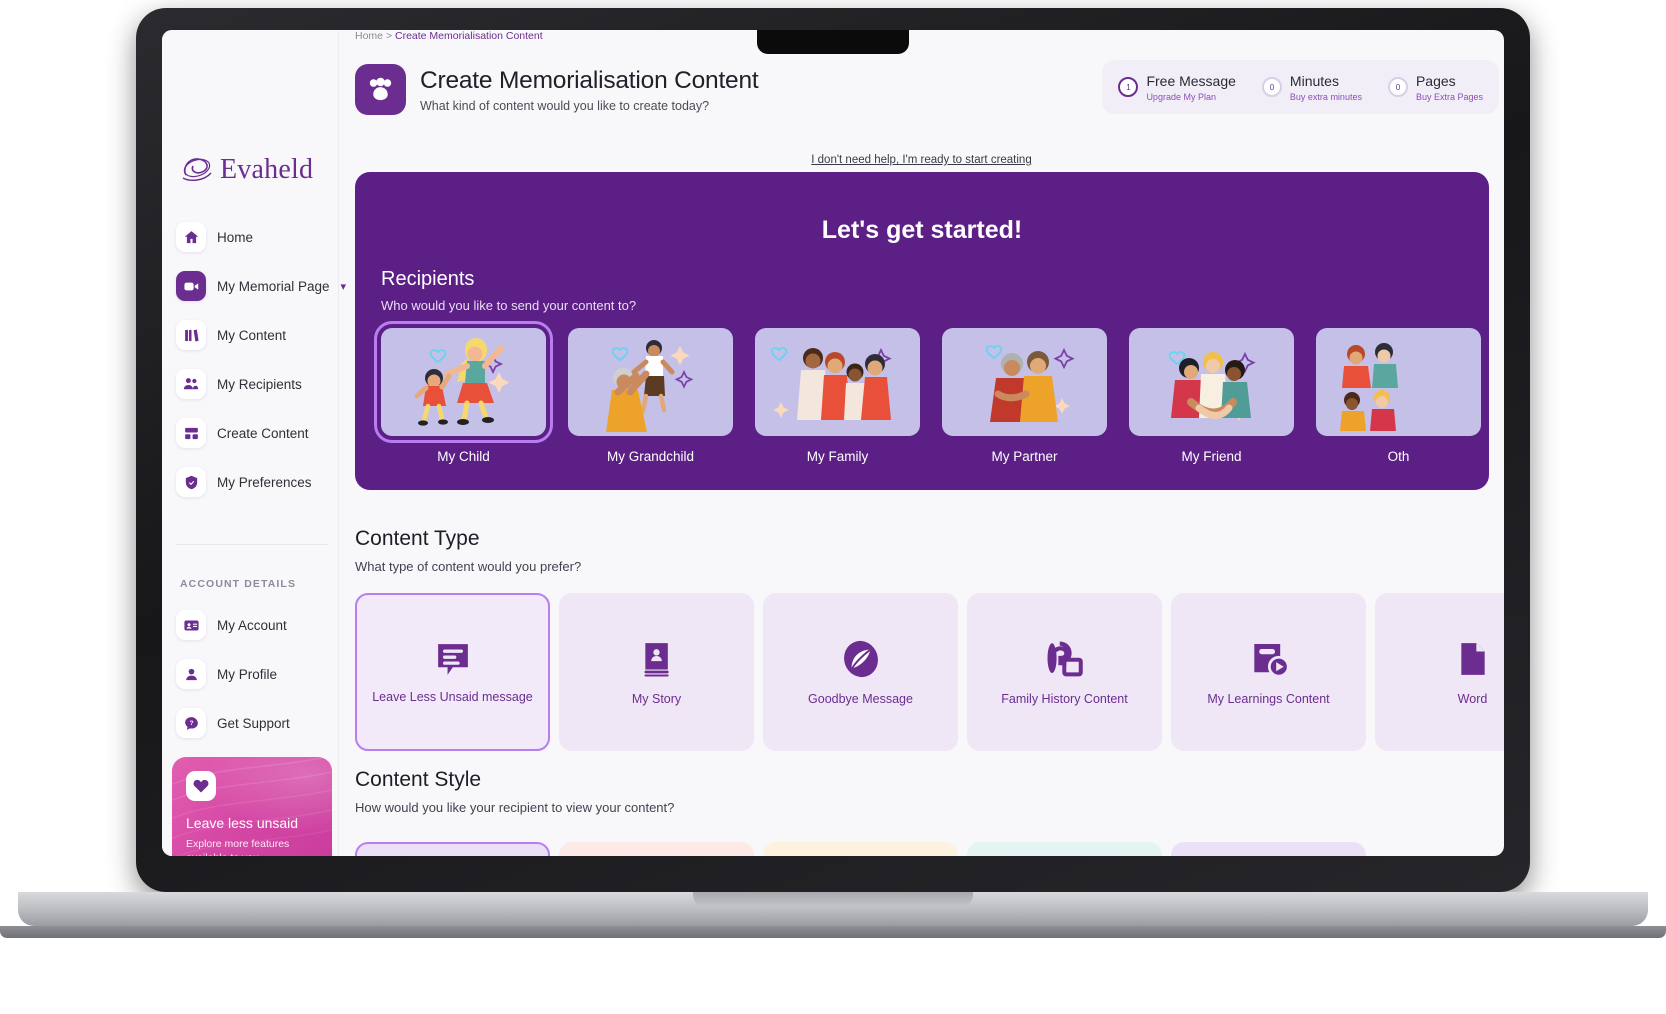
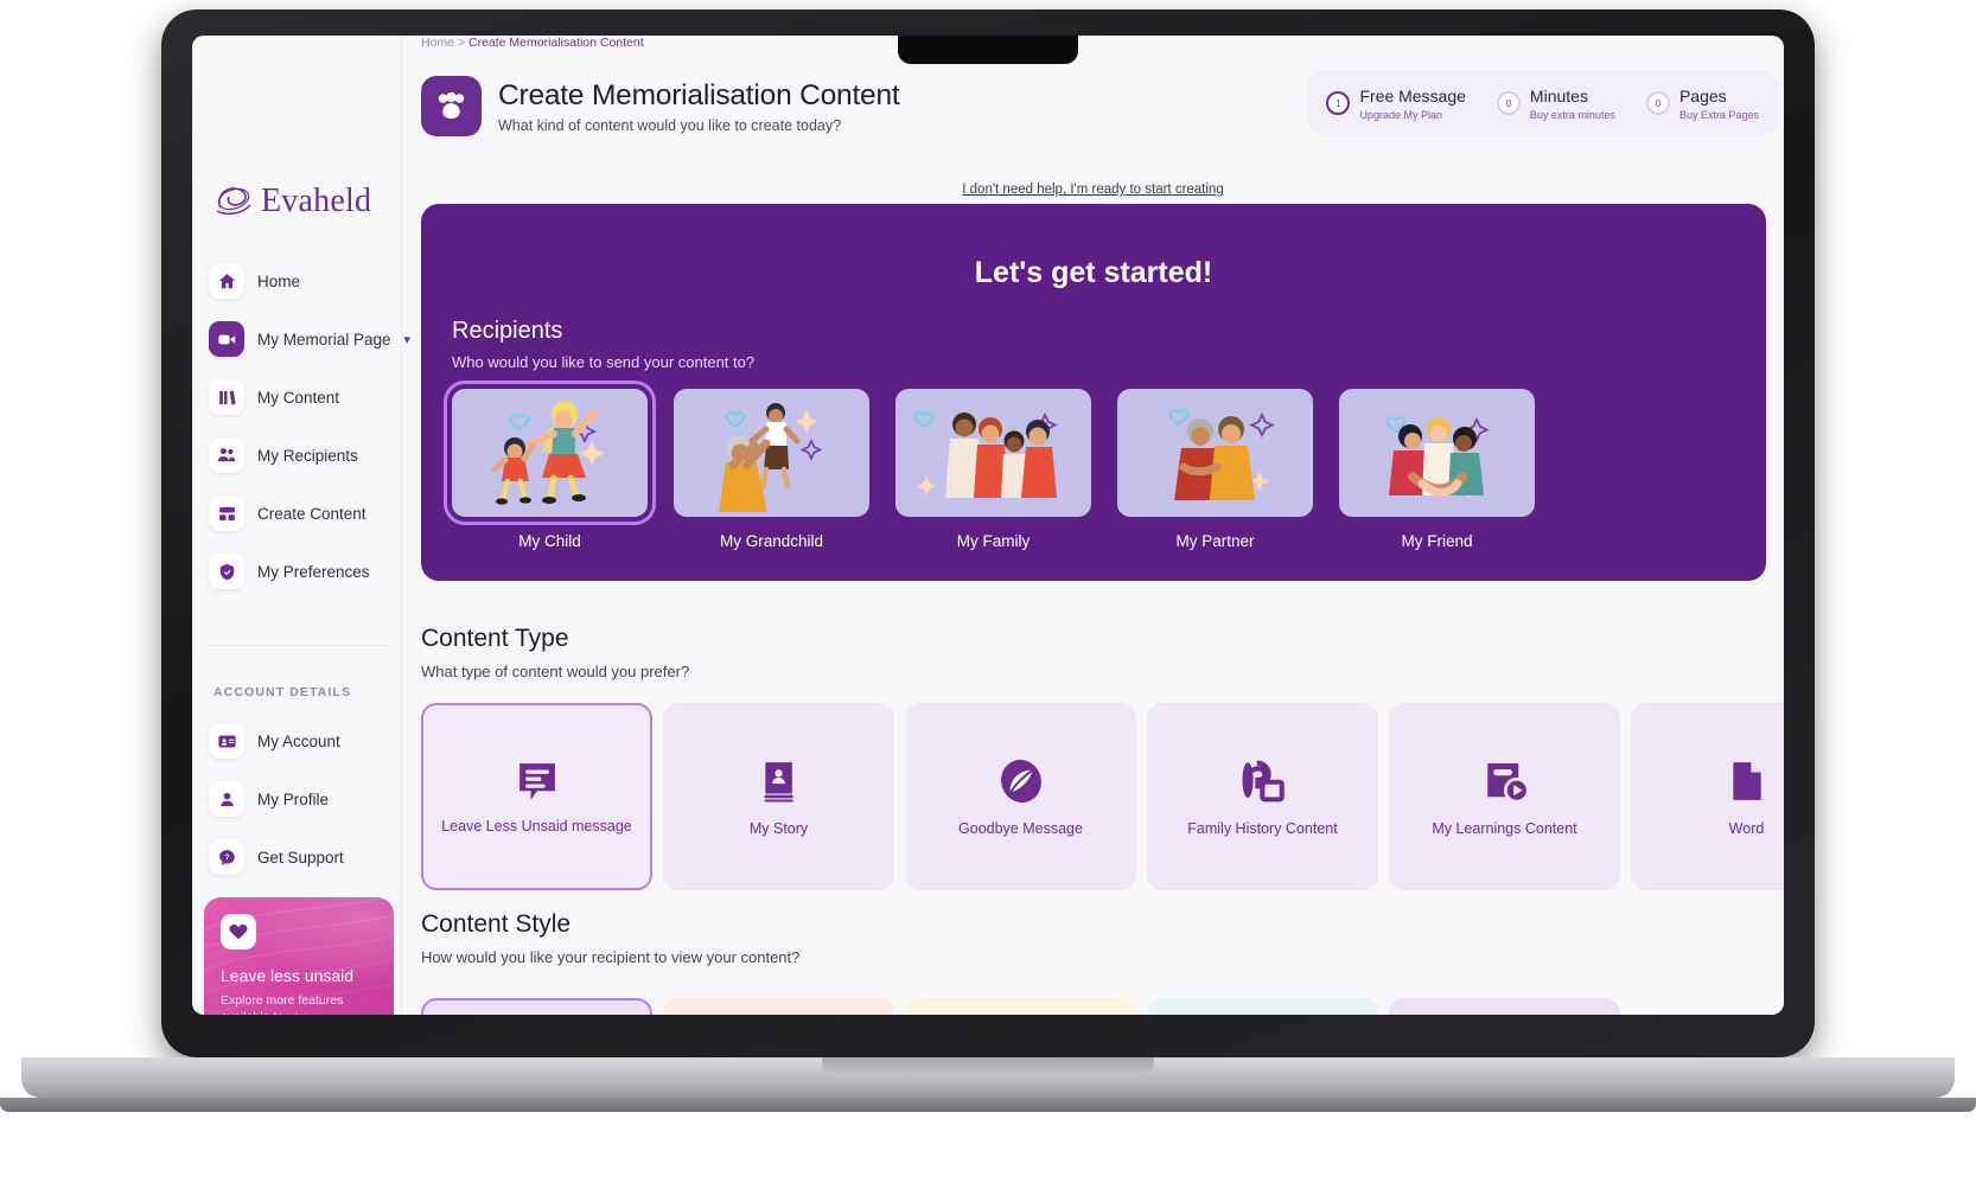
  Evaheld
  Home
  My Memorial Page
  ▾
  My Content
  My Recipients
  Create Content
  My Preferences
  ACCOUNT DETAILS
  My Account
  My Profile
  Get Support
  Leave less unsaid
  Home > Create Memorialisation Content
  Create Memorialisation Content
  What kind of content would you like to create today?
  1
  Free Message
  Upgrade My Plan
  0
  Minutes
  Buy extra minutes
  0
  Pages
  Buy Extra Pages
  I don't need help, I'm ready to start creating
  Let's get started!
  Recipients
  Who would you like to send your content to?
  My Child
  My Grandchild
  My Family
  My Partner
  My Friend
- Oth
  Content Type
  What type of content would you prefer?
  Leave Less Unsaid message
  My Story
  Goodbye Message
  Family History Content
  My Learnings Content
  Word
  Content Style
  How would you like your recipient to view your content?
